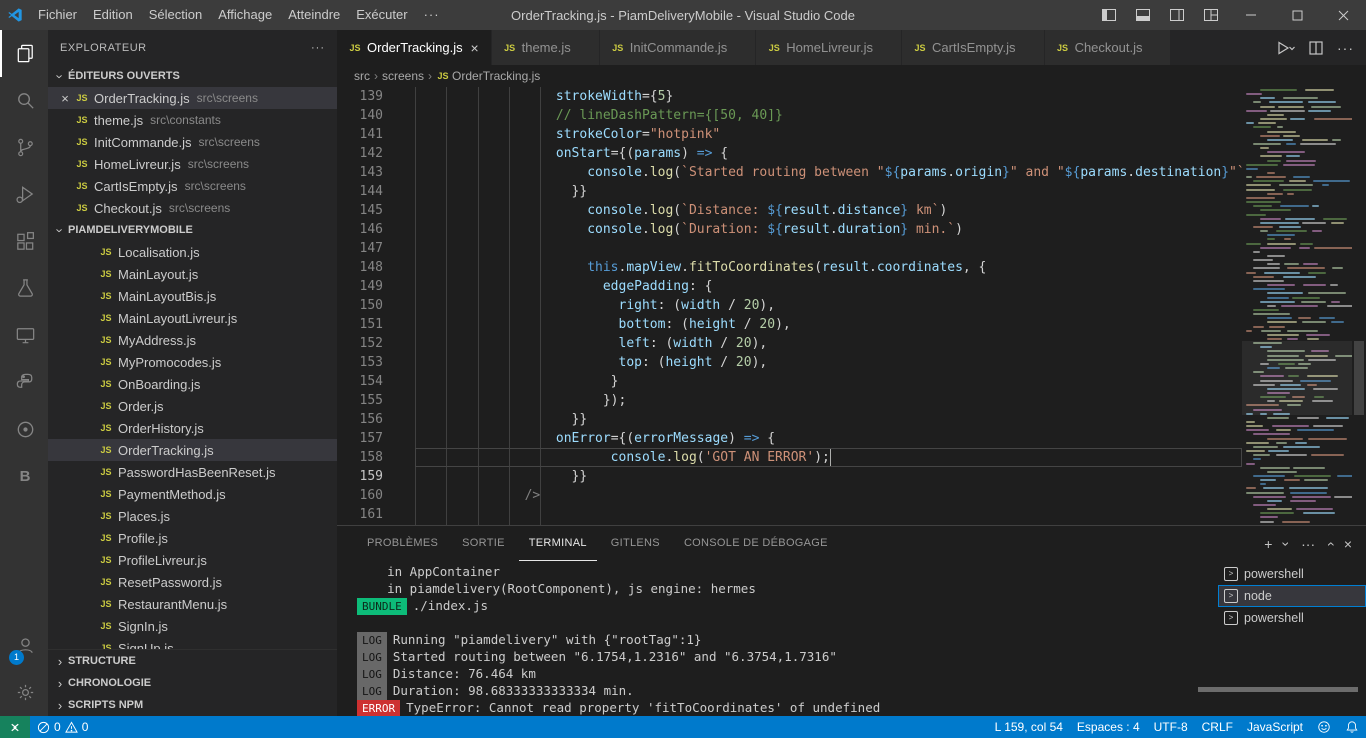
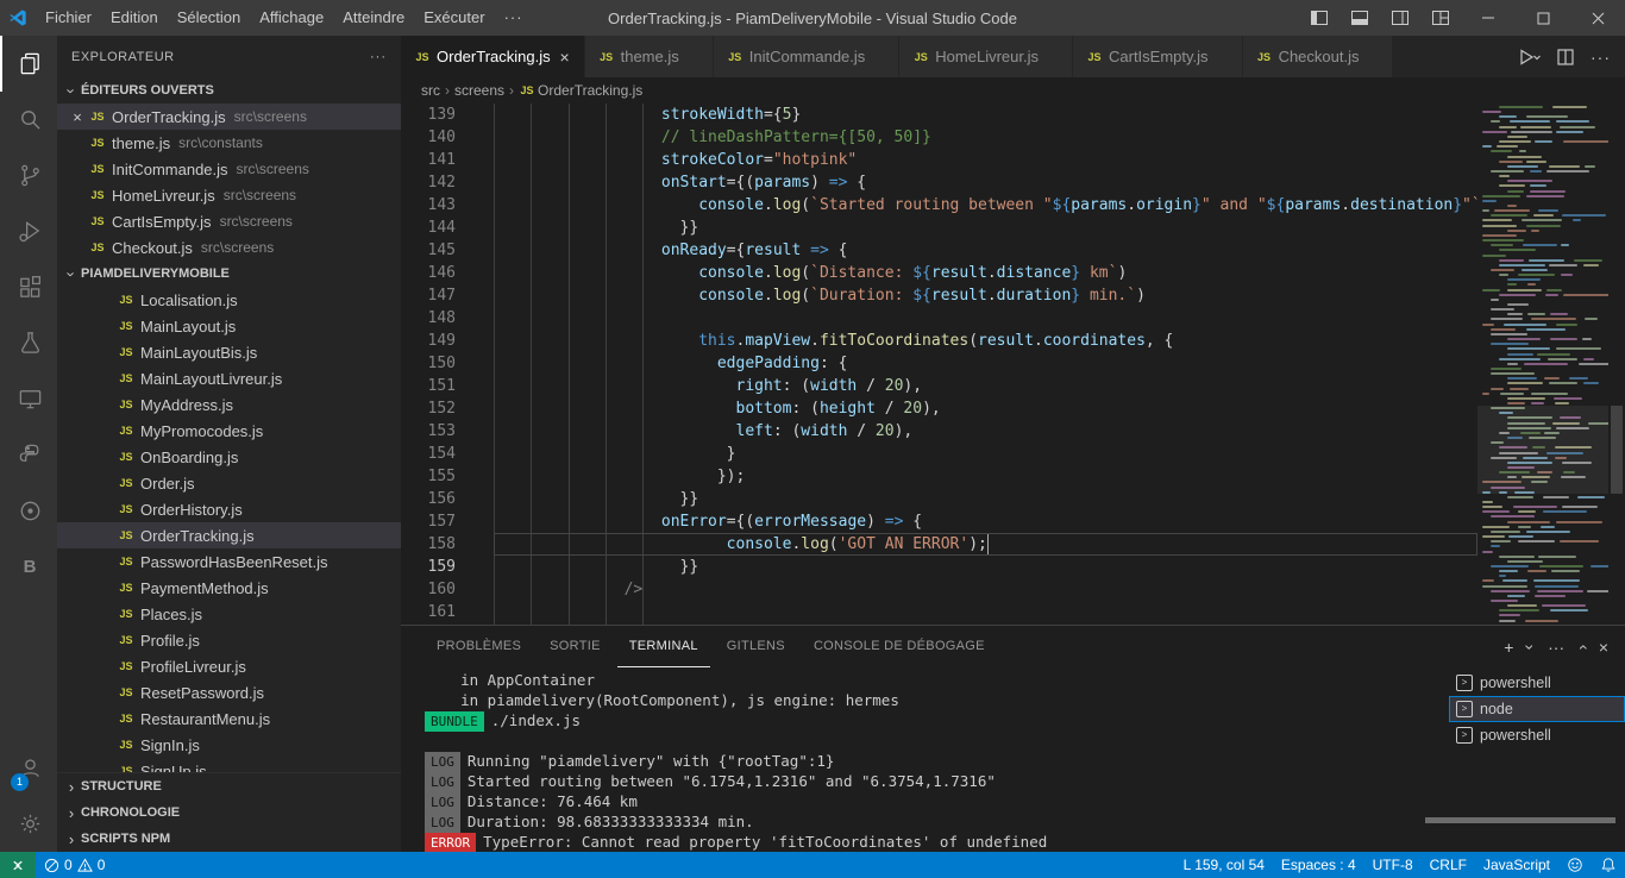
  Fichier
  Edition
  Sélection
  Affichage
  Atteindre
  Exécuter
  ···
  OrderTracking.js - PiamDeliveryMobile - Visual Studio Code
  B
  1
  EXPLORATEUR
  ···
  ÉDITEURS OUVERTS
  ×
  JS
  OrderTracking.js
  src\screens
  JS
  theme.js
  src\constants
  JS
  InitCommande.js
  src\screens
  JS
  HomeLivreur.js
  src\screens
  JS
  CartIsEmpty.js
  src\screens
  JS
  Checkout.js
  src\screens
  PIAMDELIVERYMOBILE
  JS
  Localisation.js
  JS
  MainLayout.js
  JS
  MainLayoutBis.js
  JS
  MainLayoutLivreur.js
  JS
  MyAddress.js
  JS
  MyPromocodes.js
  JS
  OnBoarding.js
  JS
  Order.js
  JS
  OrderHistory.js
  JS
  OrderTracking.js
  JS
  PasswordHasBeenReset.js
  JS
  PaymentMethod.js
  JS
  Places.js
  JS
  Profile.js
  JS
  ProfileLivreur.js
  JS
  ResetPassword.js
  JS
  RestaurantMenu.js
  JS
  SignIn.js
  JS
  SignUp.js
  ›
  STRUCTURE
  ›
  CHRONOLOGIE
  ›
  SCRIPTS NPM
  JS
  OrderTracking.js
  ×
  JS
  theme.js
  JS
  InitCommande.js
  JS
  HomeLivreur.js
  JS
  CartIsEmpty.js
  JS
  Checkout.js
  ···
  src
  ›
  screens
  ›
  JS
  OrderTracking.js
  139
  140
  141
  142
  143
  144
  145
  146
  147
  148
  149
  150
  151
  152
  153
  154
  155
  156
  157
  158
  159
  160
  161
  strokeWidth={5}
- // lineDashPattern={[50, 40]}
+ // lineDashPattern={[50, 50]}
  strokeColor="hotpink"
  onStart={(params) => {
  console.log(`Started routing between "${params.origin}" and "${params.destination}"`
  }}
+ onReady={result => {
  console.log(`Distance: ${result.distance} km`)
  console.log(`Duration: ${result.duration} min.`)
  this.mapView.fitToCoordinates(result.coordinates, {
  edgePadding: {
  right: (width / 20),
  bottom: (height / 20),
  left: (width / 20),
- top: (height / 20),
  }
  });
  }}
  onError={(errorMessage) => {
  console.log('GOT AN ERROR');
  }}
  />
  PROBLÈMES
  SORTIE
  TERMINAL
  GITLENS
  CONSOLE DE DÉBOGAGE
  +
  ···
  ×
  in AppContainer
  in piamdelivery(RootComponent), js engine: hermes
  BUNDLE ./index.js
  LOG Running "piamdelivery" with {"rootTag":1}
  LOG Started routing between "6.1754,1.2316" and "6.3754,1.7316"
  LOG Distance: 76.464 km
  LOG Duration: 98.68333333333334 min.
  ERROR TypeError: Cannot read property 'fitToCoordinates' of undefined
  >
  powershell
  >
  node
  >
  powershell
  0
  0
  L 159, col 54
  Espaces : 4
  UTF-8
  CRLF
  JavaScript
